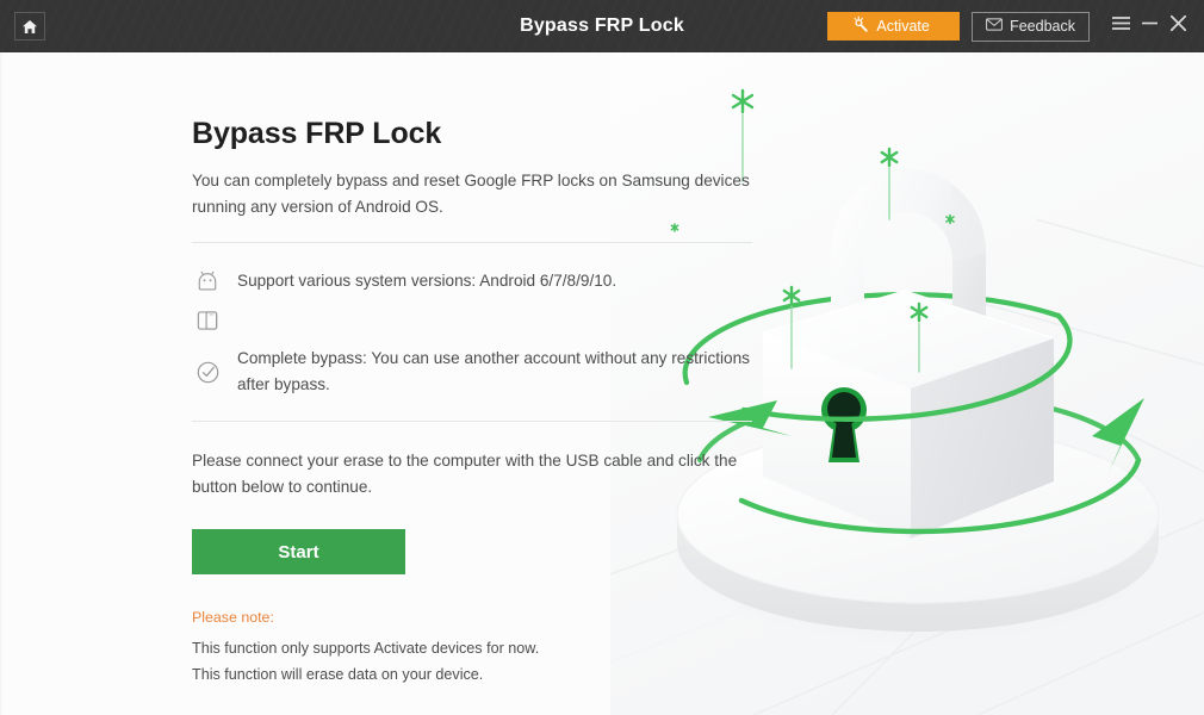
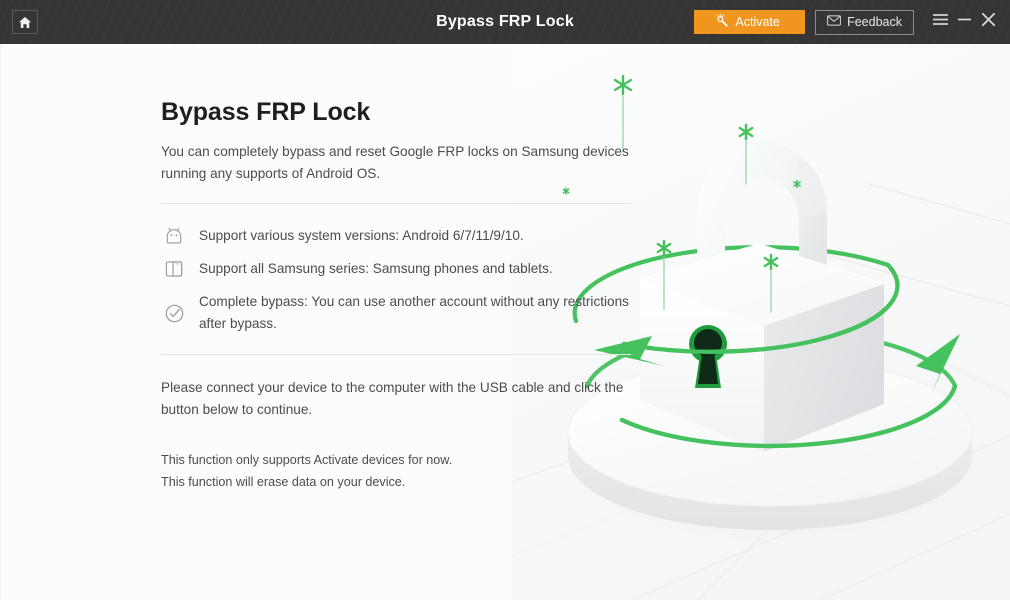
  Bypass FRP Lock
  Activate
  Feedback
  Bypass FRP Lock
- You can completely bypass and reset Google FRP locks on Samsung devices running any version of Android OS.
+ You can completely bypass and reset Google FRP locks on Samsung devices running any supports of Android OS.
- Support various system versions: Android 6/7/8/9/10.
+ Support various system versions: Android 6/7/11/9/10.
+ Support all Samsung series: Samsung phones and tablets.
  Complete bypass: You can use another account without any restrictions after bypass.
- Please connect your erase to the computer with the USB cable and click the button below to continue.
+ Please connect your device to the computer with the USB cable and click the button below to continue.
- Start
- Please note:
  This function only supports Activate devices for now.
  This function will erase data on your device.
